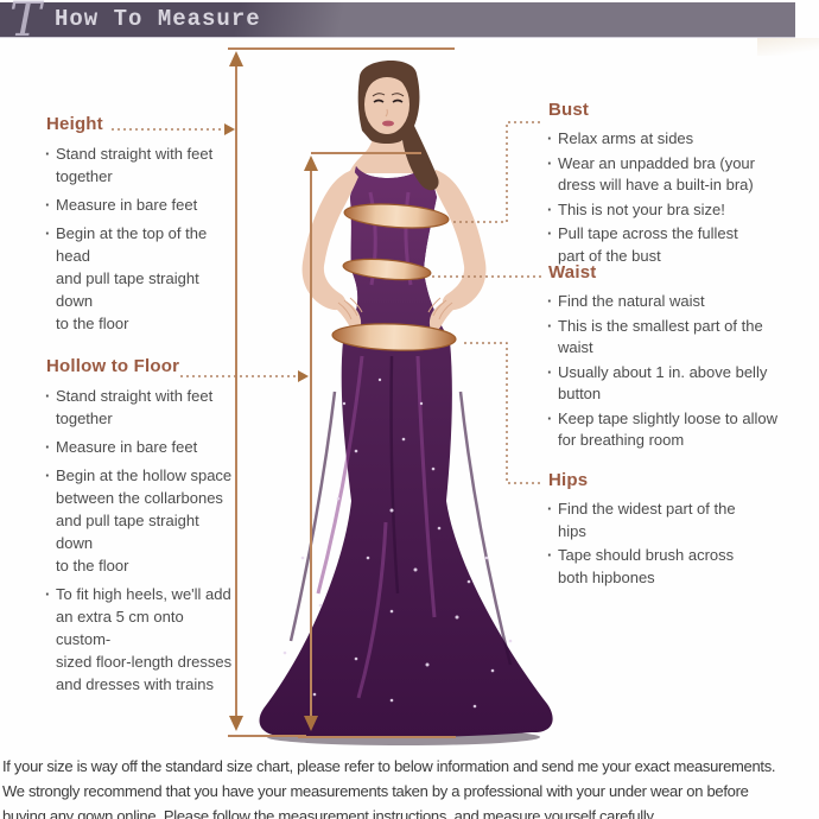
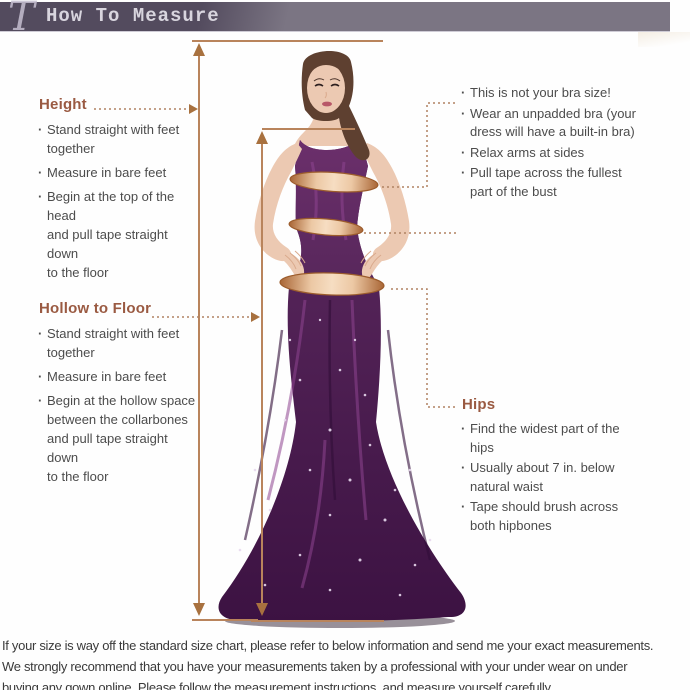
  T
  How To Measure
  Height
  Stand straight with feet
  together
  Measure in bare feet
  Begin at the top of the head
  and pull tape straight down
  to the floor
  Hollow to Floor
  Stand straight with feet
  together
  Measure in bare feet
  Begin at the hollow space
  between the collarbones
  and pull tape straight down
  to the floor
- To fit high heels, we'll add
- an extra 5 cm onto custom-
- sized floor-length dresses
- and dresses with trains
- Bust
- Relax arms at sides
+ This is not your bra size!
  Wear an unpadded bra (your
  dress will have a built-in bra)
- This is not your bra size!
+ Relax arms at sides
  Pull tape across the fullest
  part of the bust
- Waist
- Find the natural waist
- This is the smallest part of the
- waist
- Usually about 1 in. above belly
- button
- Keep tape slightly loose to allow
- for breathing room
  Hips
  Find the widest part of the
  hips
+ Usually about 7 in. below
+ natural waist
  Tape should brush across
  both hipbones
  If your size is way off the standard size chart, please refer to below information and send me your exact measurements.
- We strongly recommend that you have your measurements taken by a professional with your under wear on before
+ We strongly recommend that you have your measurements taken by a professional with your under wear on under
  buying any gown online. Please follow the measurement instructions, and measure yourself carefully.
